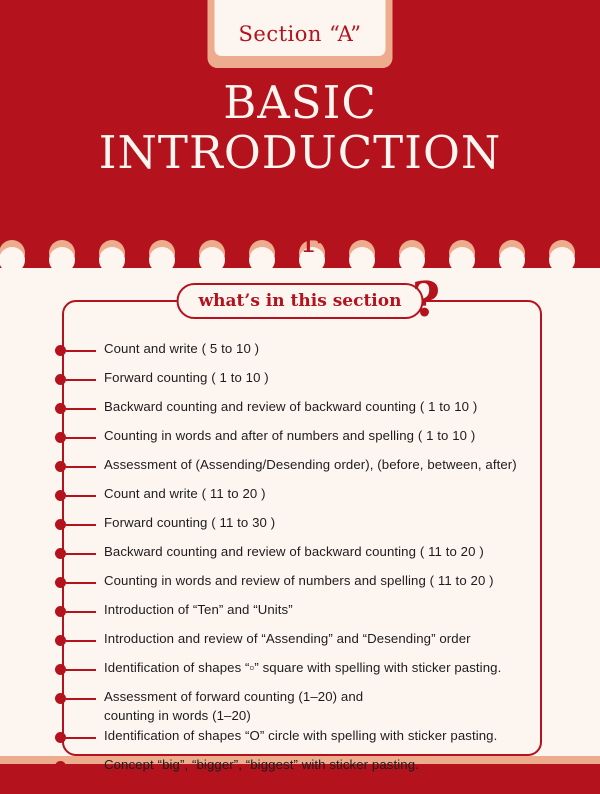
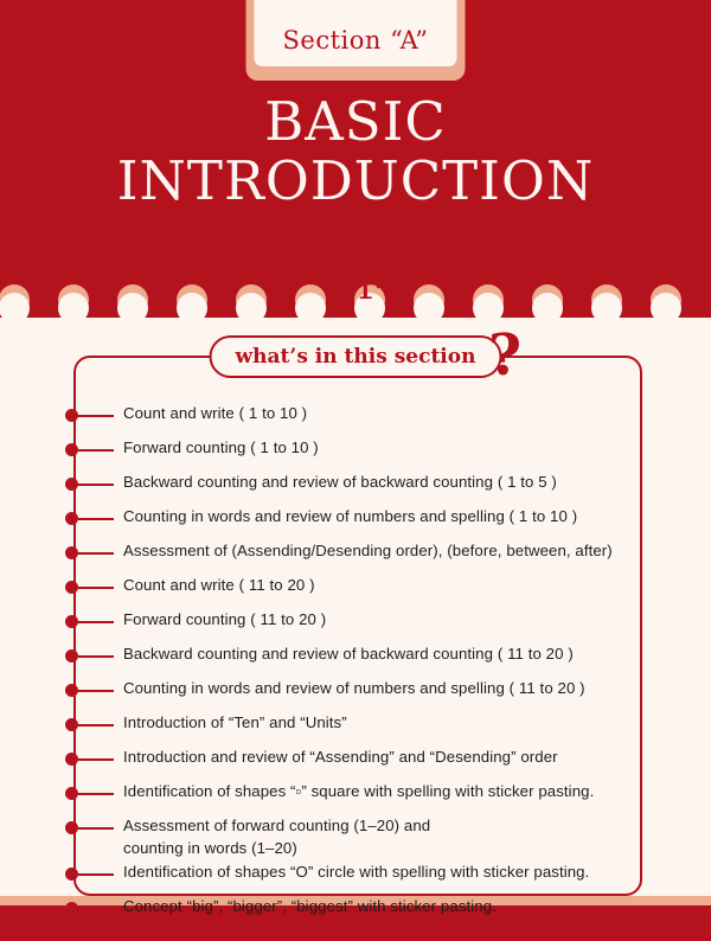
  Section “A”
  BASIC
  INTRODUCTION
  OF
  what’s in this section
  ?
- Count and write ( 5 to 10 )
+ Count and write ( 1 to 10 )
  Forward counting ( 1 to 10 )
- Backward counting and review of backward counting ( 1 to 10 )
+ Backward counting and review of backward counting ( 1 to 5 )
- Counting in words and after of numbers and spelling ( 1 to 10 )
+ Counting in words and review of numbers and spelling ( 1 to 10 )
  Assessment of (Assending/Desending order), (before, between, after)
  Count and write ( 11 to 20 )
- Forward counting ( 11 to 30 )
+ Forward counting ( 11 to 20 )
  Backward counting and review of backward counting ( 11 to 20 )
  Counting in words and review of numbers and spelling ( 11 to 20 )
  Introduction of “Ten” and “Units”
  Introduction and review of “Assending” and “Desending” order
  Identification of shapes “▫” square with spelling with sticker pasting.
  Assessment of forward counting (1–20) and
  counting in words (1–20)
  Identification of shapes “O” circle with spelling with sticker pasting.
  Concept “big”, “bigger”, “biggest” with sticker pasting.
